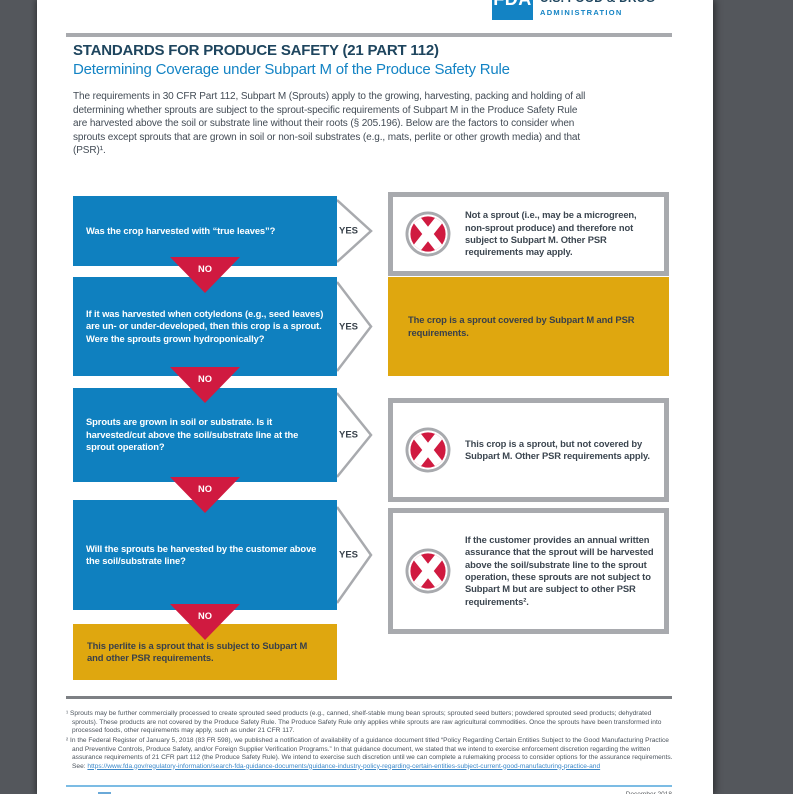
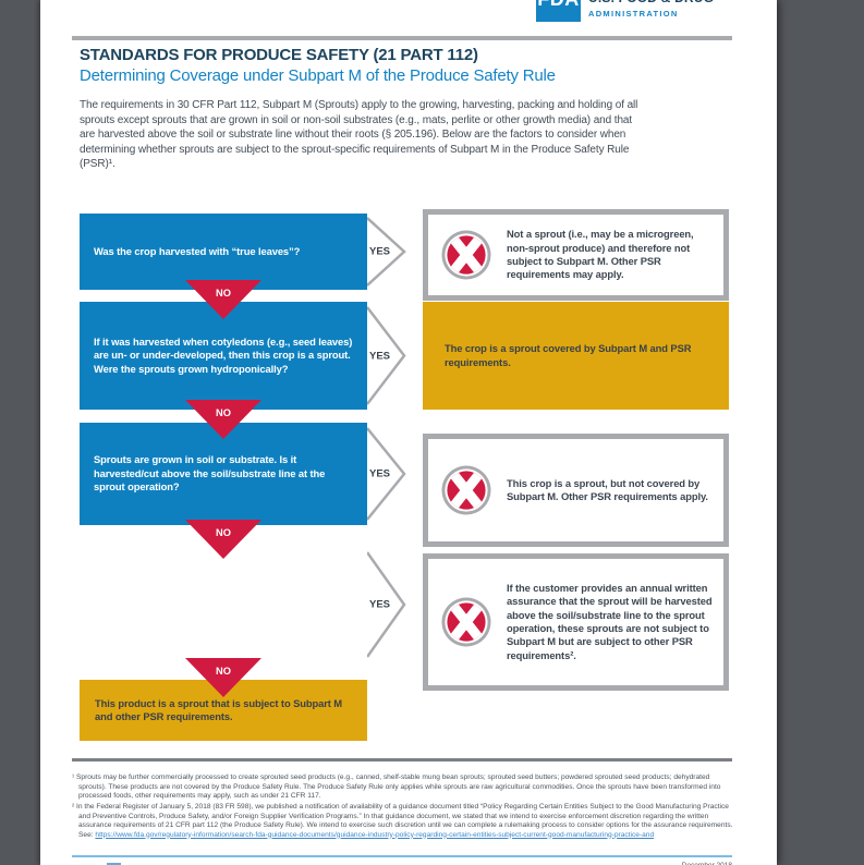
  ADMINISTRATION
  STANDARDS FOR PRODUCE SAFETY (21 PART 112)
  Determining Coverage under Subpart M of the Produce Safety Rule
  The requirements in 30 CFR Part 112, Subpart M (Sprouts) apply to the growing, harvesting, packing and holding of all
- determining whether sprouts are subject to the sprout-specific requirements of Subpart M in the Produce Safety Rule
+ sprouts except sprouts that are grown in soil or non-soil substrates (e.g., mats, perlite or other growth media) and that
  are harvested above the soil or substrate line without their roots (§ 205.196). Below are the factors to consider when
- sprouts except sprouts that are grown in soil or non-soil substrates (e.g., mats, perlite or other growth media) and that
+ determining whether sprouts are subject to the sprout-specific requirements of Subpart M in the Produce Safety Rule
  (PSR)¹.
  Was the crop harvested with “true leaves”?
  YES
  Not a sprout (i.e., may be a microgreen, non-sprout produce) and therefore not subject to Subpart M. Other PSR requirements may apply.
  NO
  If it was harvested when cotyledons (e.g., seed leaves) are un- or under-developed, then this crop is a sprout. Were the sprouts grown hydroponically?
  YES
  The crop is a sprout covered by Subpart M and PSR requirements.
  NO
  Sprouts are grown in soil or substrate. Is it harvested/cut above the soil/substrate line at the sprout operation?
  YES
  This crop is a sprout, but not covered by Subpart M. Other PSR requirements apply.
  NO
- Will the sprouts be harvested by the customer above the soil/substrate line?
  YES
  If the customer provides an annual written assurance that the sprout will be harvested above the soil/substrate line to the sprout operation, these sprouts are not subject to Subpart M but are subject to other PSR requirements².
  NO
- This perlite is a sprout that is subject to Subpart M and other PSR requirements.
+ This product is a sprout that is subject to Subpart M and other PSR requirements.
